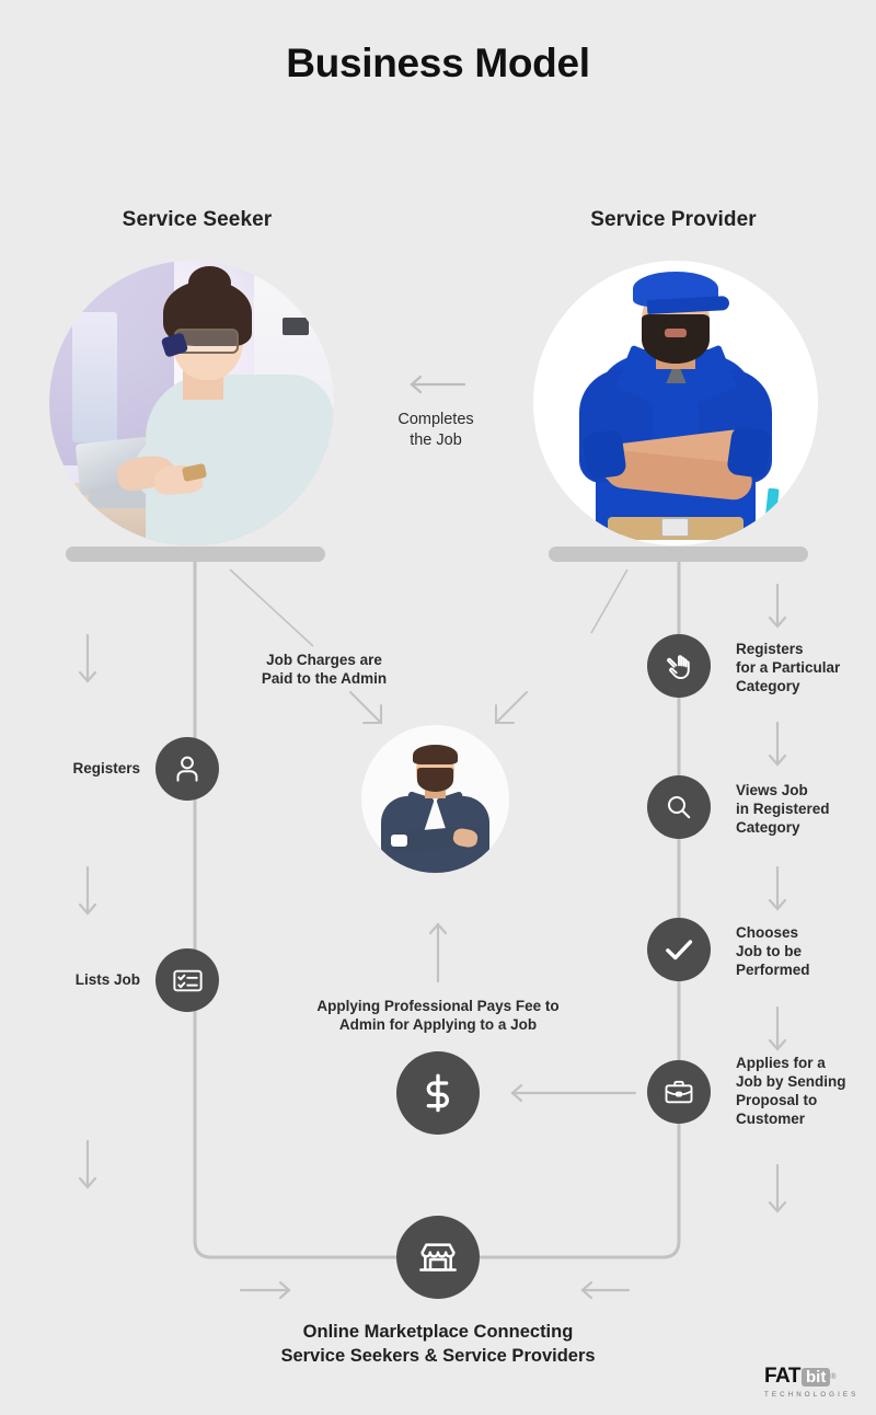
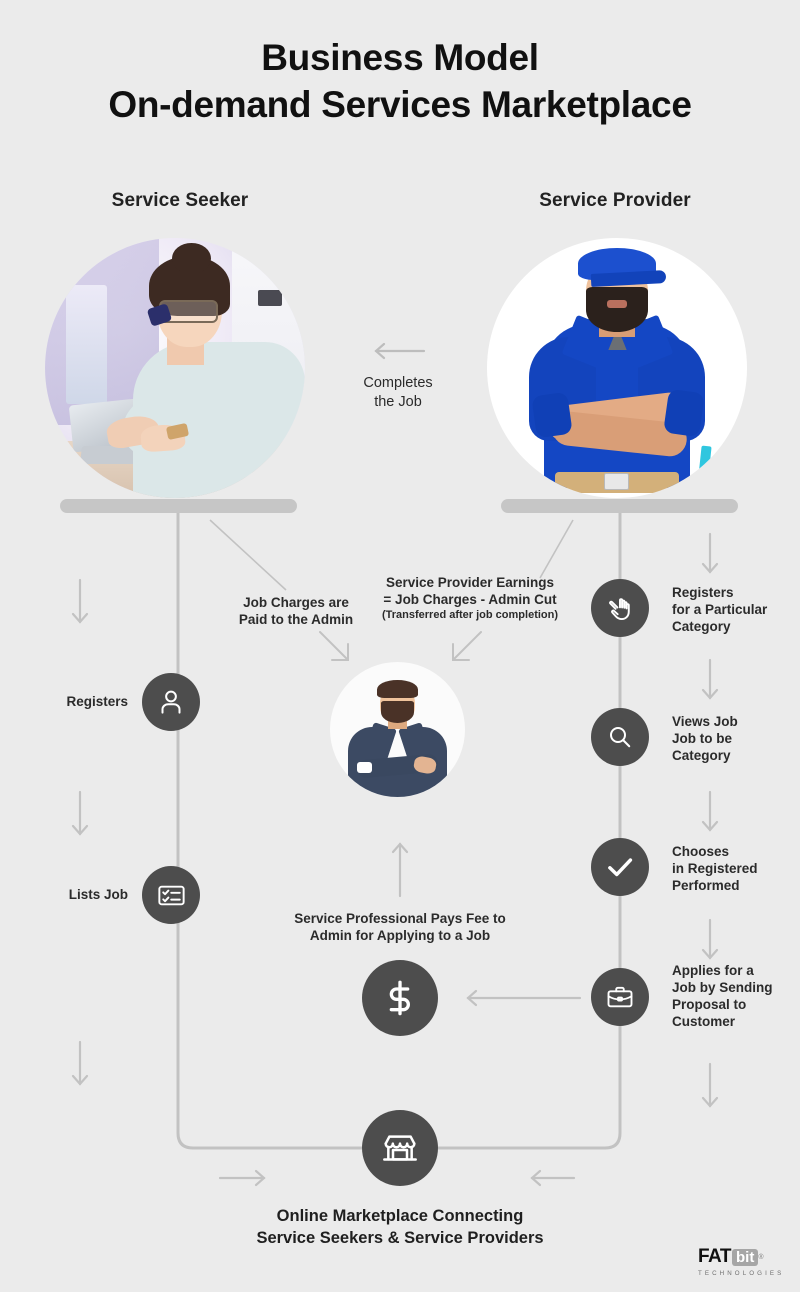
  Business Model
+ On-demand Services Marketplace
  Service Seeker
  Service Provider
  Completes
  the Job
  Job Charges are
  Paid to the Admin
+ Service Provider Earnings
+ = Job Charges - Admin Cut
+ (Transferred after job completion)
- Applying Professional Pays Fee to
+ Service Professional Pays Fee to
  Admin for Applying to a Job
  Registers
  Lists Job
  Registers
  for a Particular
  Category
  Views Job
- in Registered
+ Job to be
  Category
  Chooses
- Job to be
+ in Registered
  Performed
  Applies for a
  Job by Sending
  Proposal to
  Customer
  Online Marketplace Connecting
  Service Seekers & Service Providers
  FAT
  bit
